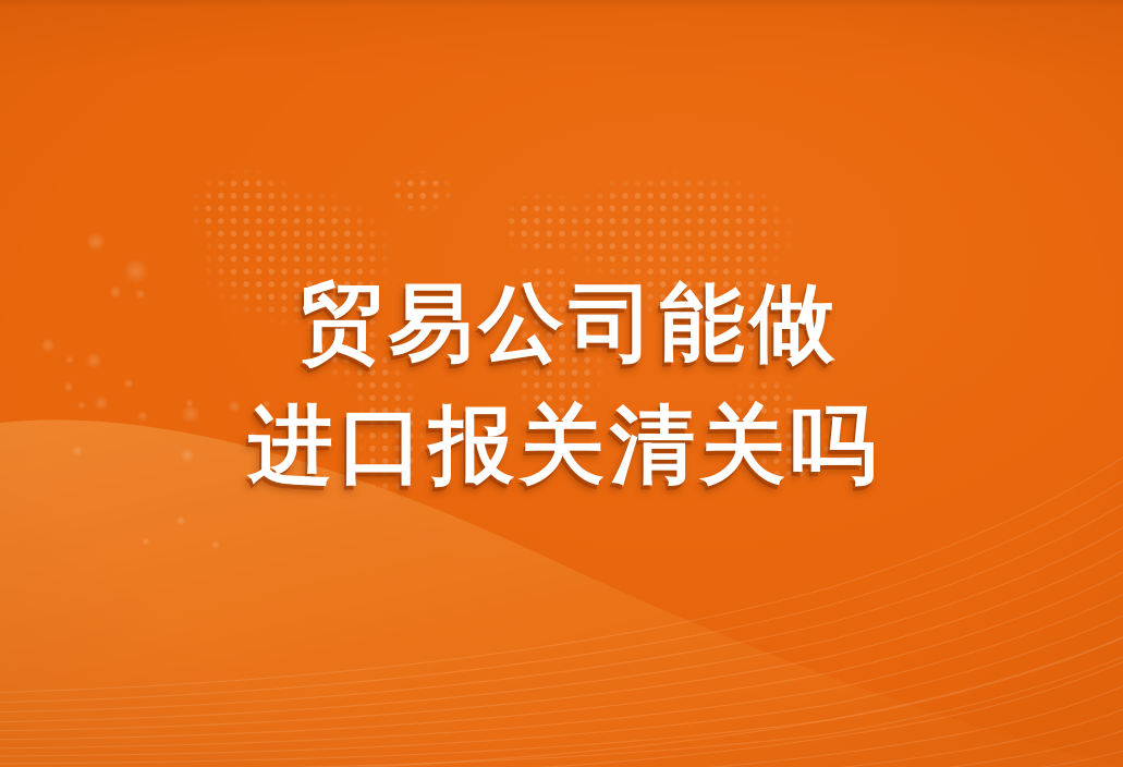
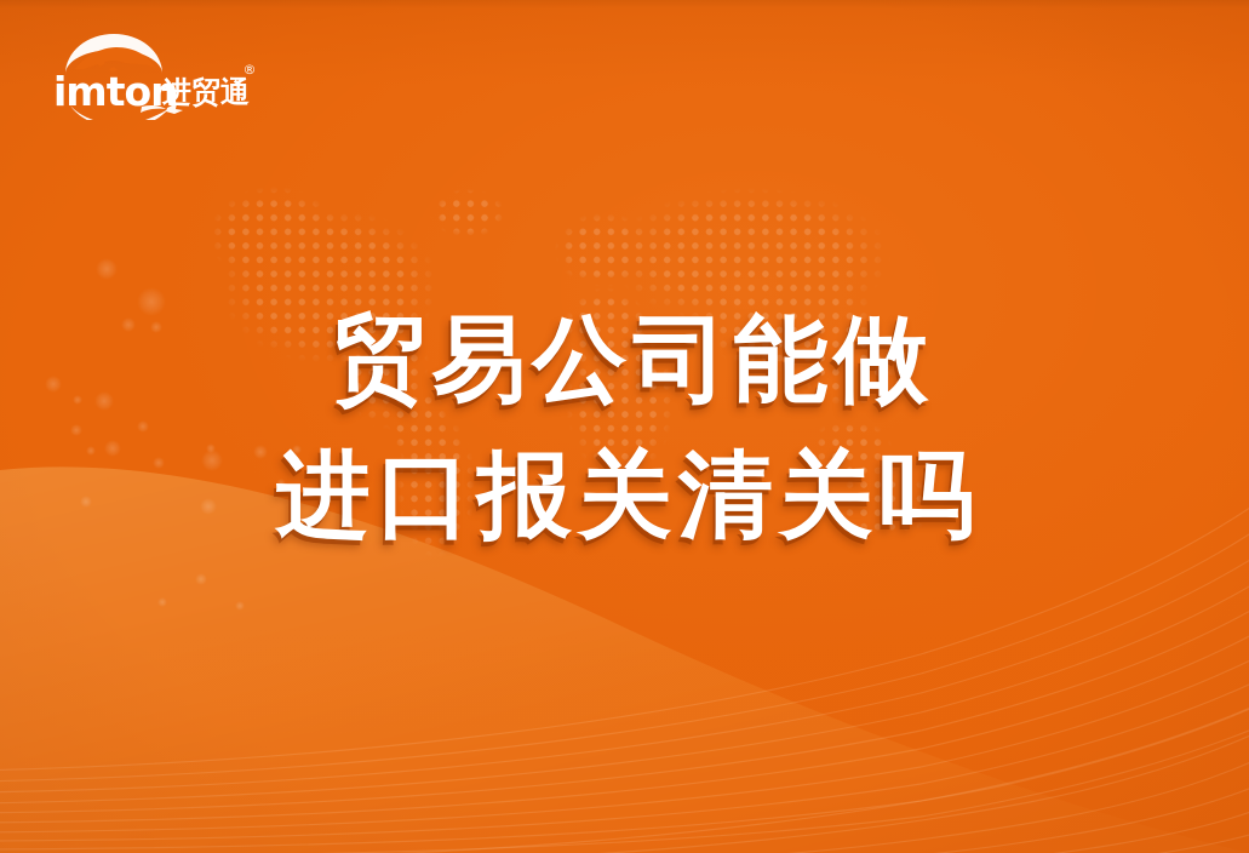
+ imton
+ 进贸通
+ ®
  贸易公司能做
  进口报关清关吗
